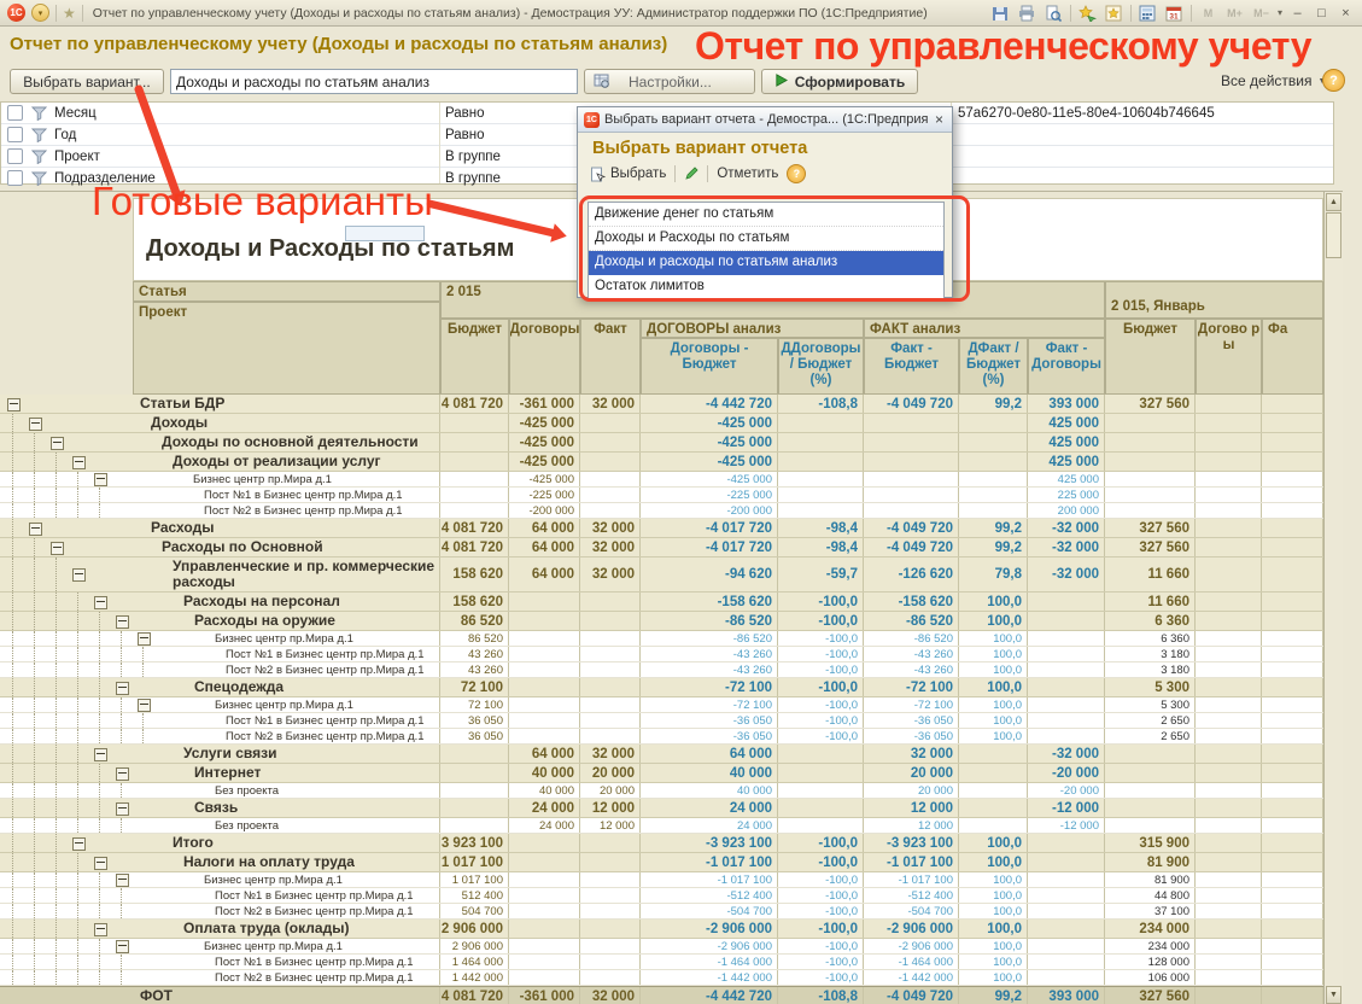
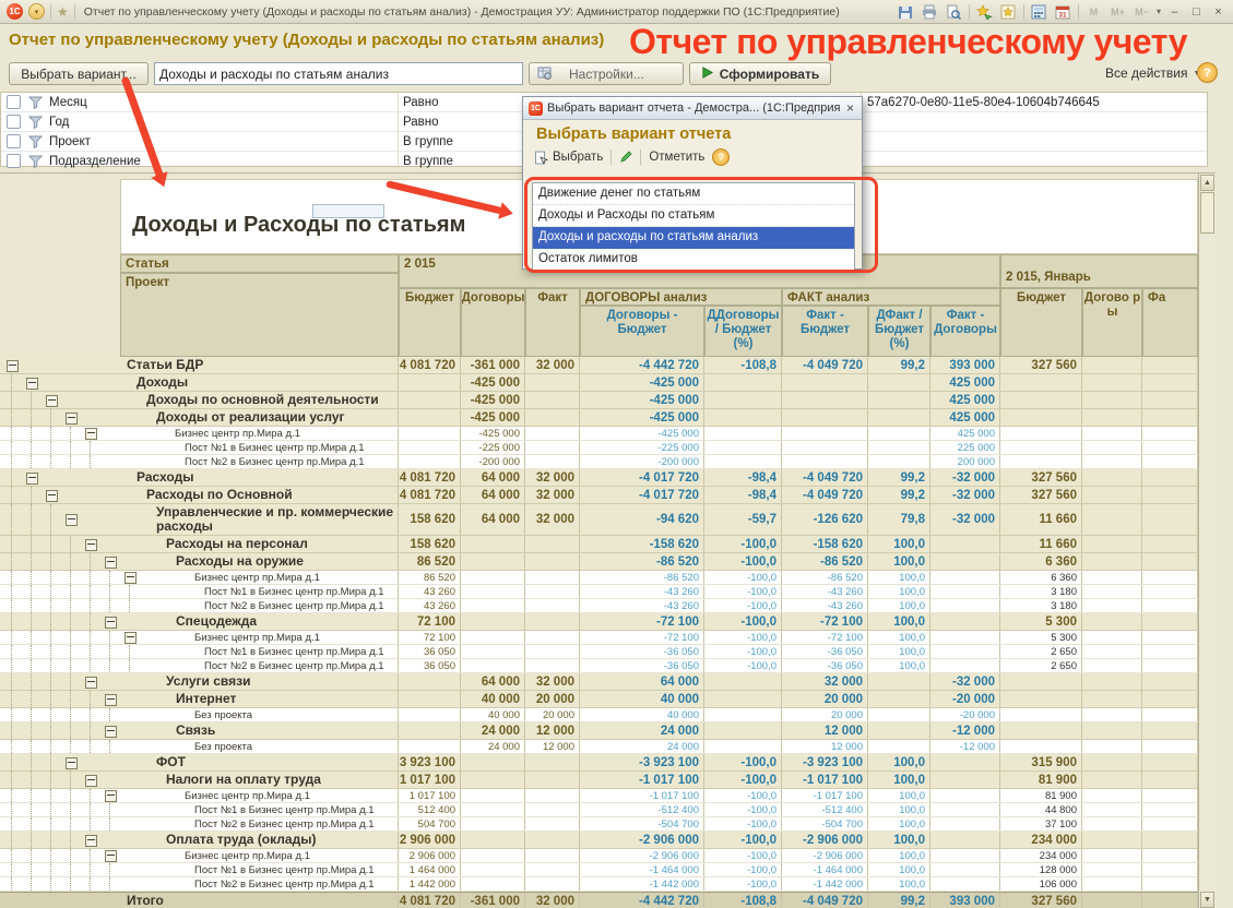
  1С
  ★
  Отчет по управленческому учету (Доходы и расходы по статьям анализ) - Демострация УУ: Администратор поддержки ПО (1С:Предприятие)
  М
  М+
  М−
  ▾
  –
  □
  ×
  Отчет по управленческому учету (Доходы и расходы по статьям анализ)
  Выбрать вариант...
  Доходы и расходы по статьям анализ
  Настройки...
  Сформировать
  Все действия
  ?
  Месяц
  Равно
  57a6270-0e80-11e5-80e4-10604b746645
  Год
  Равно
  Проект
  В группе
  Подразделение
  В группе
  Доходы и Расходы по статьям
  Статья
  Проект
  2 015
  2 015, Январь
  Бюджет
  Договоры
  Факт
  ДОГОВОРЫ анализ
  Договоры - Бюджет
  ДДоговоры / Бюджет (%)
  ФАКТ анализ
  Факт - Бюджет
  ДФакт / Бюджет (%)
  Факт - Договоры
  Бюджет
  Догово ры
  Фа
  Статьи БДР
  4 081 720
  -361 000
  32 000
  -4 442 720
  -108,8
  -4 049 720
  99,2
  393 000
  327 560
  Доходы
  -425 000
  -425 000
  425 000
  Доходы по основной деятельности
  -425 000
  -425 000
  425 000
  Доходы от реализации услуг
  -425 000
  -425 000
  425 000
  Бизнес центр пр.Мира д.1
  -425 000
  -425 000
  425 000
  Пост №1 в Бизнес центр пр.Мира д.1
  -225 000
  -225 000
  225 000
  Пост №2 в Бизнес центр пр.Мира д.1
  -200 000
  -200 000
  200 000
  Расходы
  4 081 720
  64 000
  32 000
  -4 017 720
  -98,4
  -4 049 720
  99,2
  -32 000
  327 560
  Расходы по Основной
  4 081 720
  64 000
  32 000
  -4 017 720
  -98,4
  -4 049 720
  99,2
  -32 000
  327 560
  Управленческие и пр. коммерческие расходы
  158 620
  64 000
  32 000
  -94 620
  -59,7
  -126 620
  79,8
  -32 000
  11 660
  Расходы на персонал
  158 620
  -158 620
  -100,0
  -158 620
  100,0
  11 660
  Расходы на оружие
  86 520
  -86 520
  -100,0
  -86 520
  100,0
  6 360
  Бизнес центр пр.Мира д.1
  86 520
  -86 520
  -100,0
  -86 520
  100,0
  6 360
  Пост №1 в Бизнес центр пр.Мира д.1
  43 260
  -43 260
  -100,0
  -43 260
  100,0
  3 180
  Пост №2 в Бизнес центр пр.Мира д.1
  43 260
  -43 260
  -100,0
  -43 260
  100,0
  3 180
  Спецодежда
  72 100
  -72 100
  -100,0
  -72 100
  100,0
  5 300
  Бизнес центр пр.Мира д.1
  72 100
  -72 100
  -100,0
  -72 100
  100,0
  5 300
  Пост №1 в Бизнес центр пр.Мира д.1
  36 050
  -36 050
  -100,0
  -36 050
  100,0
  2 650
  Пост №2 в Бизнес центр пр.Мира д.1
  36 050
  -36 050
  -100,0
  -36 050
  100,0
  2 650
  Услуги связи
  64 000
  32 000
  64 000
  32 000
  -32 000
  Интернет
  40 000
  20 000
  40 000
  20 000
  -20 000
  Без проекта
  40 000
  20 000
  40 000
  20 000
  -20 000
  Связь
  24 000
  12 000
  24 000
  12 000
  -12 000
  Без проекта
  24 000
  12 000
  24 000
  12 000
  -12 000
- Итого
+ ФОТ
  3 923 100
  -3 923 100
  -100,0
  -3 923 100
  100,0
  315 900
  Налоги на оплату труда
  1 017 100
  -1 017 100
  -100,0
  -1 017 100
  100,0
  81 900
  Бизнес центр пр.Мира д.1
  1 017 100
  -1 017 100
  -100,0
  -1 017 100
  100,0
  81 900
  Пост №1 в Бизнес центр пр.Мира д.1
  512 400
  -512 400
  -100,0
  -512 400
  100,0
  44 800
  Пост №2 в Бизнес центр пр.Мира д.1
  504 700
  -504 700
  -100,0
  -504 700
  100,0
  37 100
  Оплата труда (оклады)
  2 906 000
  -2 906 000
  -100,0
  -2 906 000
  100,0
  234 000
  Бизнес центр пр.Мира д.1
  2 906 000
  -2 906 000
  -100,0
  -2 906 000
  100,0
  234 000
  Пост №1 в Бизнес центр пр.Мира д.1
  1 464 000
  -1 464 000
  -100,0
  -1 464 000
  100,0
  128 000
  Пост №2 в Бизнес центр пр.Мира д.1
  1 442 000
  -1 442 000
  -100,0
  -1 442 000
  100,0
  106 000
- ФОТ
+ Итого
  4 081 720
  -361 000
  32 000
  -4 442 720
  -108,8
  -4 049 720
  99,2
  393 000
  327 560
  Выбрать вариант отчета - Демостра... (1С:Предприя
  ×
  Выбрать вариант отчета
  Выбрать
  Отметить
  ?
  Движение денег по статьям
  Доходы и Расходы по статьям
  Доходы и расходы по статьям анализ
  Остаток лимитов
  Отчет по управленческому учету
- Готовые варианты
